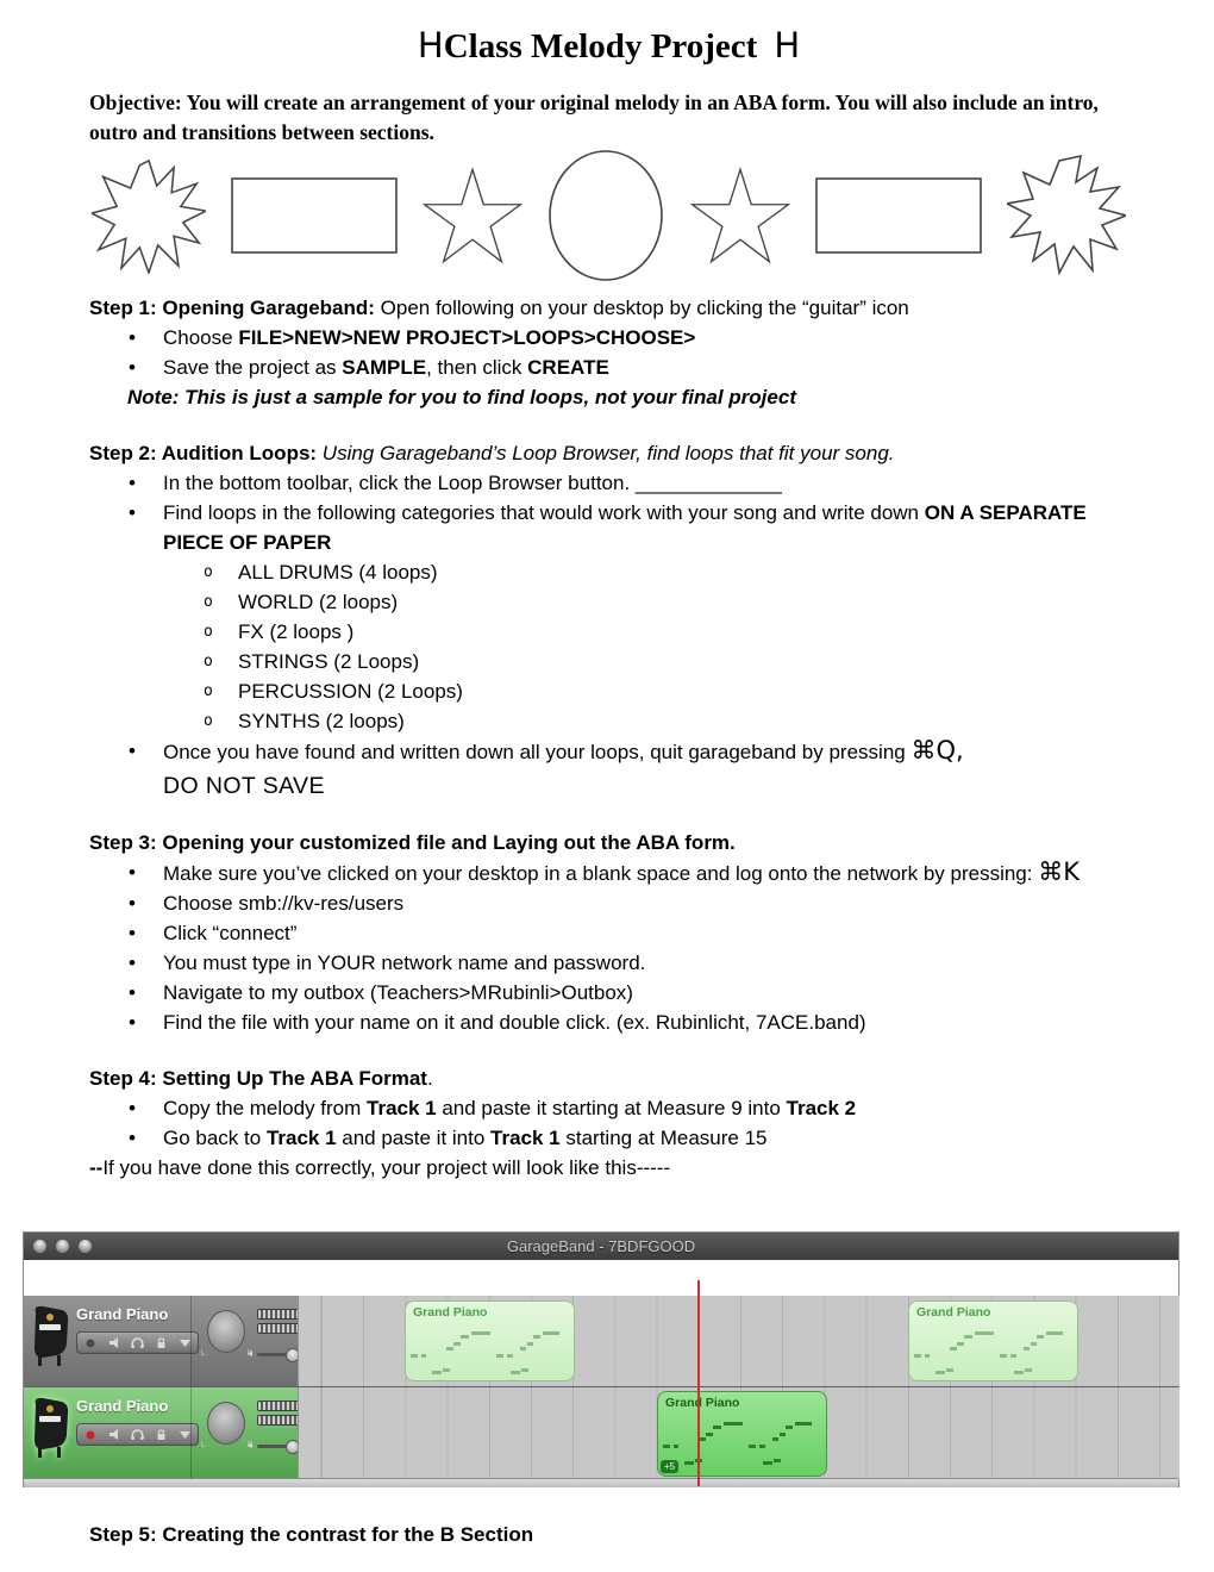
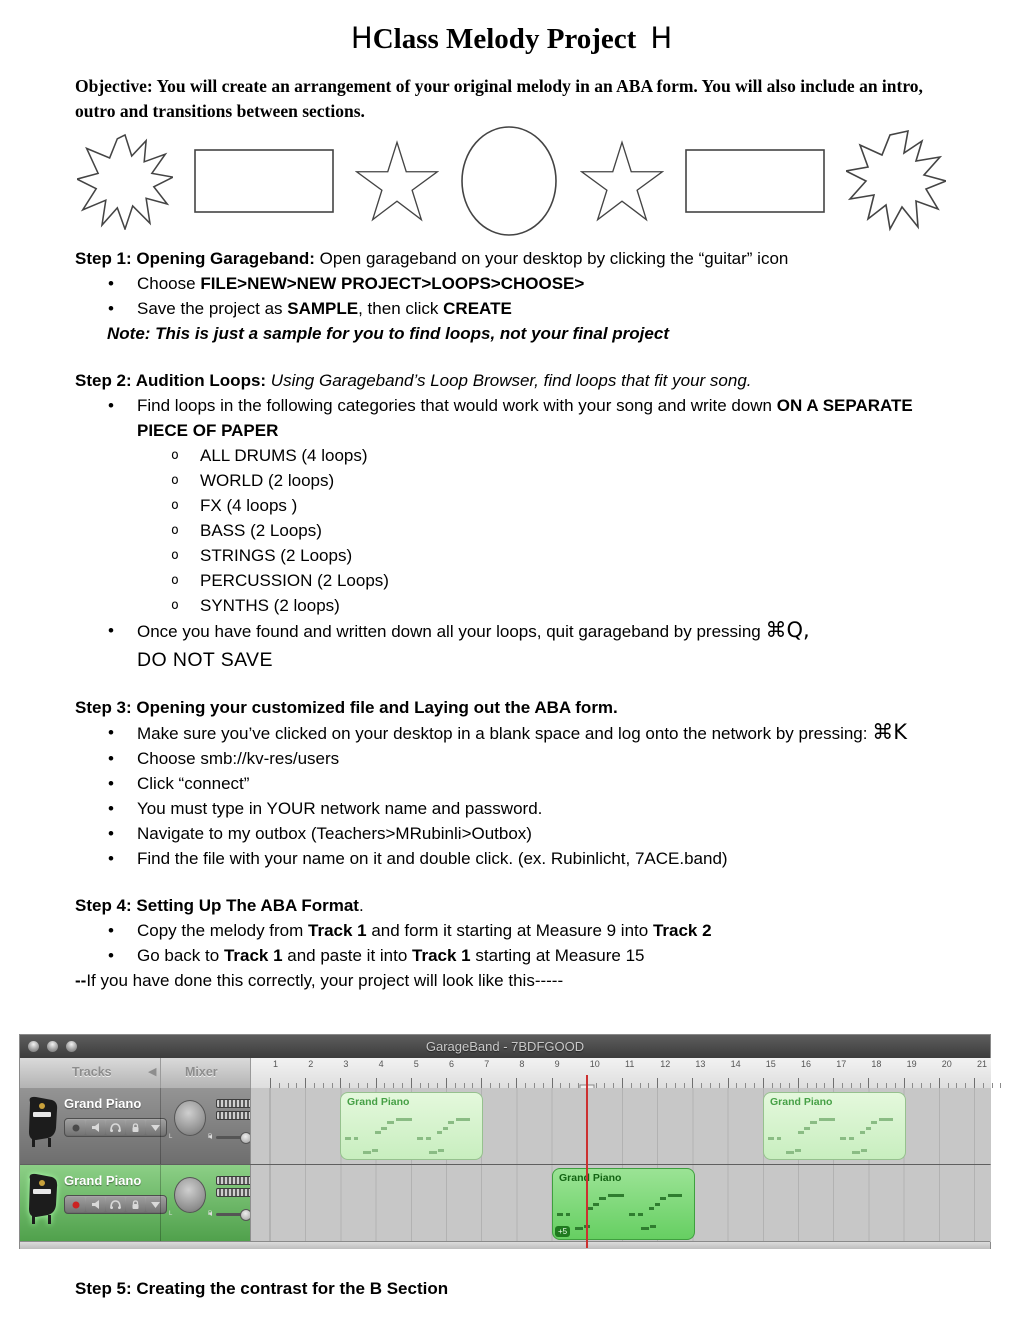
  HClass Melody Project H
  Objective: You will create an arrangement of your original melody in an ABA form. You will also include an intro, outro and transitions between sections.
- Step 1: Opening Garageband: Open following on your desktop by clicking the “guitar” icon
+ Step 1: Opening Garageband: Open garageband on your desktop by clicking the “guitar” icon
  Choose FILE>NEW>NEW PROJECT>LOOPS>CHOOSE>
  Save the project as SAMPLE, then click CREATE
  Note: This is just a sample for you to find loops, not your final project
  Step 2: Audition Loops: Using Garageband’s Loop Browser, find loops that fit your song.
- In the bottom toolbar, click the Loop Browser button. _____________
  Find loops in the following categories that would work with your song and write down ON A SEPARATE PIECE OF PAPER
  ALL DRUMS (4 loops)
  WORLD (2 loops)
- FX (2 loops )
+ FX (4 loops )
+ BASS (2 Loops)
  STRINGS (2 Loops)
  PERCUSSION (2 Loops)
  SYNTHS (2 loops)
  Once you have found and written down all your loops, quit garageband by pressing ⌘Q,
  DO NOT SAVE
  Step 3: Opening your customized file and Laying out the ABA form.
  Make sure you’ve clicked on your desktop in a blank space and log onto the network by pressing: ⌘K
  Choose smb://kv-res/users
  Click “connect”
  You must type in YOUR network name and password.
  Navigate to my outbox (Teachers>MRubinli>Outbox)
  Find the file with your name on it and double click. (ex. Rubinlicht, 7ACE.band)
  Step 4: Setting Up The ABA Format.
- Copy the melody from Track 1 and paste it starting at Measure 9 into Track 2
+ Copy the melody from Track 1 and form it starting at Measure 9 into Track 2
  Go back to Track 1 and paste it into Track 1 starting at Measure 15
  --If you have done this correctly, your project will look like this-----
  GarageBand - 7BDFGOOD
+ Tracks
+ ◀
+ Mixer
+ 1
+ 2
+ 3
+ 4
+ 5
+ 6
+ 7
+ 8
+ 9
+ 10
+ 11
+ 12
+ 13
+ 14
+ 15
+ 16
+ 17
+ 18
+ 19
+ 20
+ 21
  Grand Piano
  ◂
  Grand Piano
  Grand Piano
  Grand Piano
  ◂
  Gran Piano
  +5
  Step 5: Creating the contrast for the B Section
